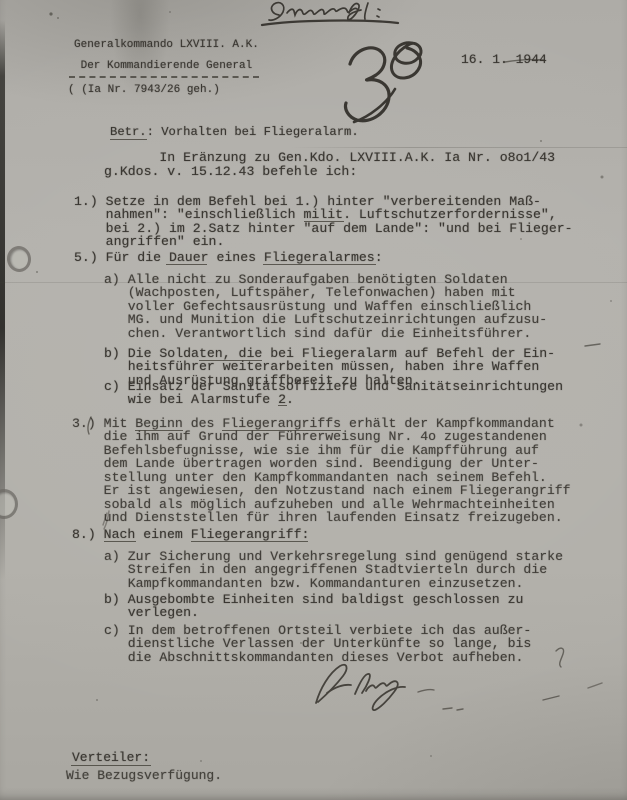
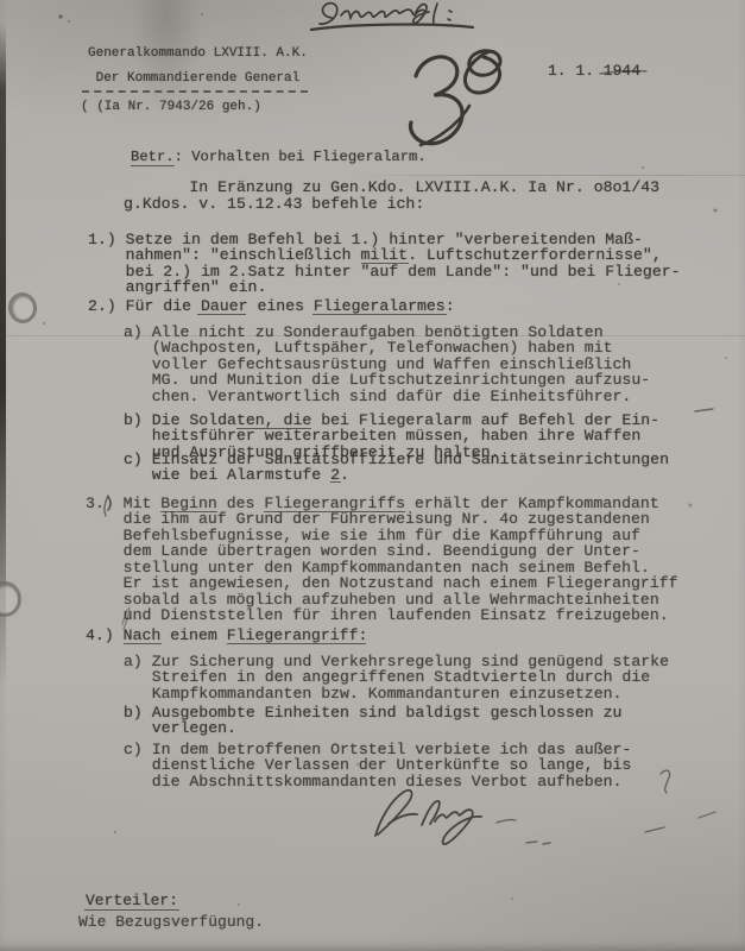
  Generalkommando LXVIII. A.K.
  Der Kommandierende General
  ( (Ia Nr. 7943/26 geh.)
- 16. 1. 1944
+ 1. 1. 1944
  Betr.: Vorhalten bei Fliegeralarm.
  In Eränzung zu Gen.Kdo. LXVIII.A.K. Ia Nr. o8o1/43
  g.Kdos. v. 15.12.43 befehle ich:
  1.) Setze in dem Befehl bei 1.) hinter "verbereitenden Maß-
  nahmen": "einschließlich milit. Luftschutzerfordernisse",
  bei 2.) im 2.Satz hinter "auf dem Lande": "und bei Flieger-
  angriffen" ein.
- 5.) Für die Dauer eines Fliegeralarmes:
+ 2.) Für die Dauer eines Fliegeralarmes:
  a) Alle nicht zu Sonderaufgaben benötigten Soldaten
  (Wachposten, Luftspäher, Telefonwachen) haben mit
  voller Gefechtsausrüstung und Waffen einschließlich
  MG. und Munition die Luftschutzeinrichtungen aufzusu-
  chen. Verantwortlich sind dafür die Einheitsführer.
  b) Die Soldaten, die bei Fliegeralarm auf Befehl der Ein-
  heitsführer weiterarbeiten müssen, haben ihre Waffen
  und Ausrüstung griffbereit zu halten.
  c) Einsatz der Sanitätsoffiziere und Sanitätseinrichtungen
  wie bei Alarmstufe 2.
  3.) Mit Beginn des Fliegerangriffs erhält der Kampfkommandant
  die ihm auf Grund der Führerweisung Nr. 4o zugestandenen
  Befehlsbefugnisse, wie sie ihm für die Kampfführung auf
  dem Lande übertragen worden sind. Beendigung der Unter-
  stellung unter den Kampfkommandanten nach seinem Befehl.
  Er ist angewiesen, den Notzustand nach einem Fliegerangriff
  sobald als möglich aufzuheben und alle Wehrmachteinheiten
  und Dienststellen für ihren laufenden Einsatz freizugeben.
- 8.) Nach einem Fliegerangriff:
+ 4.) Nach einem Fliegerangriff:
  a) Zur Sicherung und Verkehrsregelung sind genügend starke
  Streifen in den angegriffenen Stadtvierteln durch die
  Kampfkommandanten bzw. Kommandanturen einzusetzen.
  b) Ausgebombte Einheiten sind baldigst geschlossen zu
  verlegen.
  c) In dem betroffenen Ortsteil verbiete ich das außer-
  dienstliche Verlassen der Unterkünfte so lange, bis
  die Abschnittskommandanten dieses Verbot aufheben.
  Verteiler:
  Wie Bezugsverfügung.
